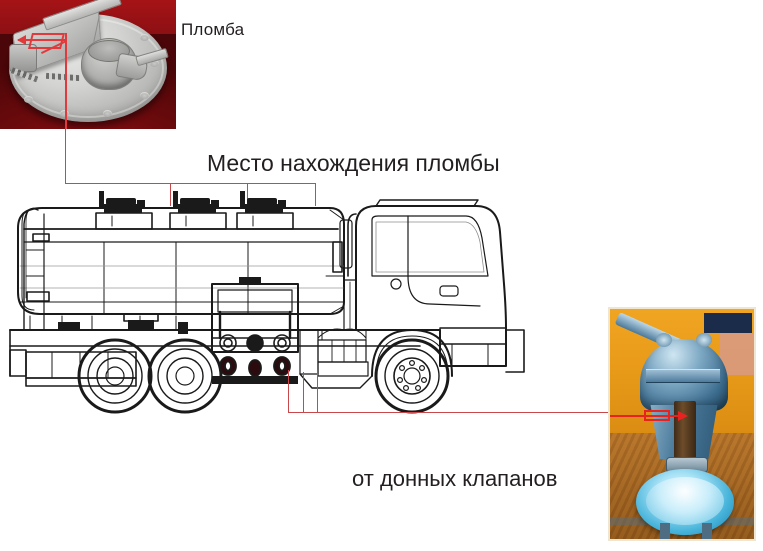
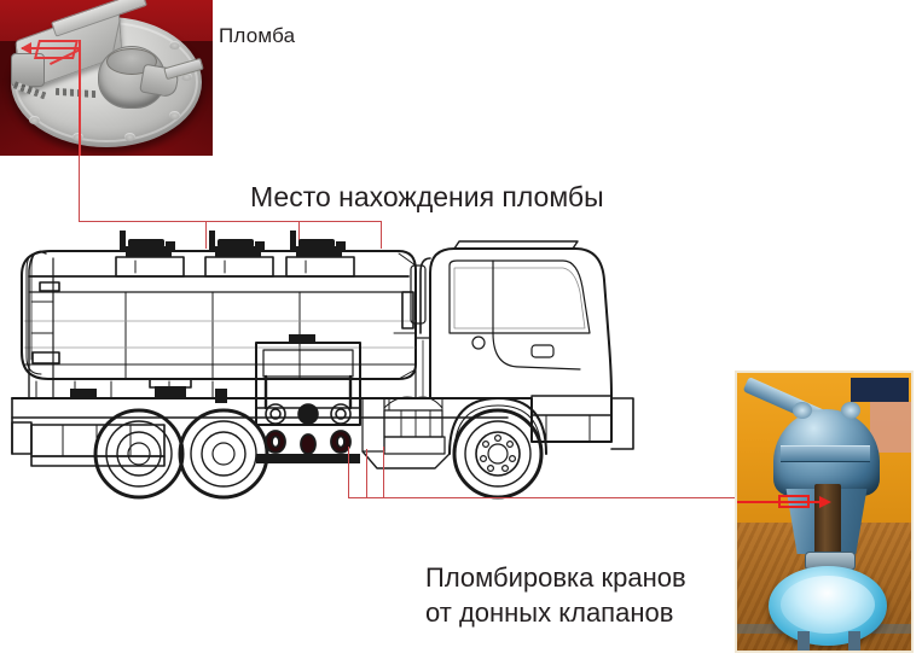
  Пломба
  Место нахождения пломбы
+ Пломбировка кранов
  от донных клапанов
